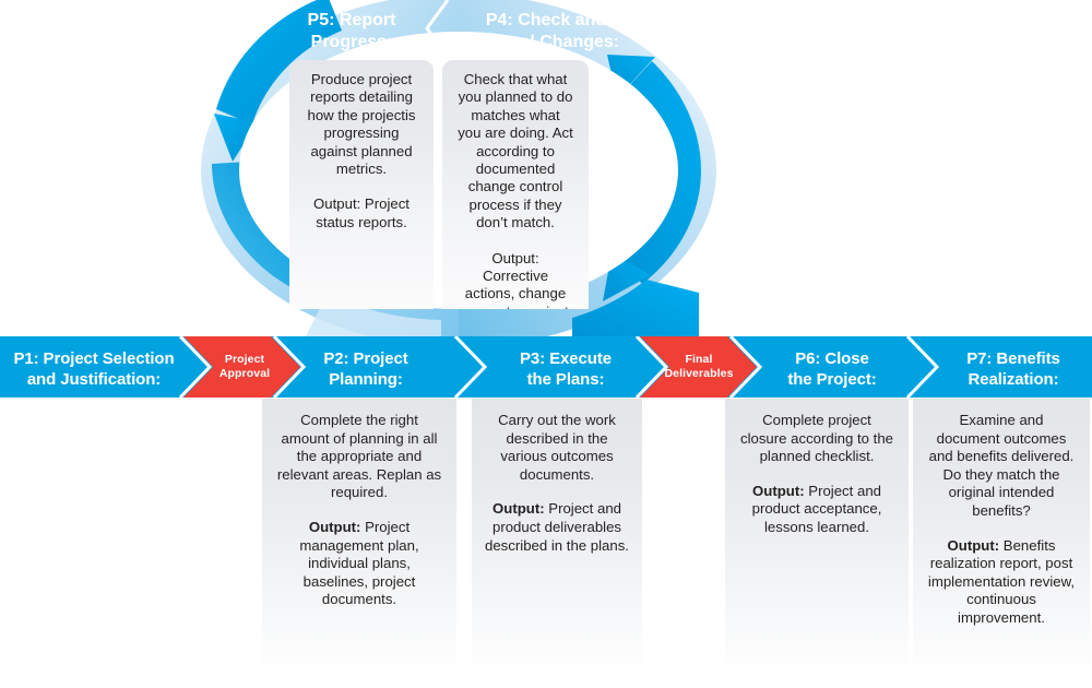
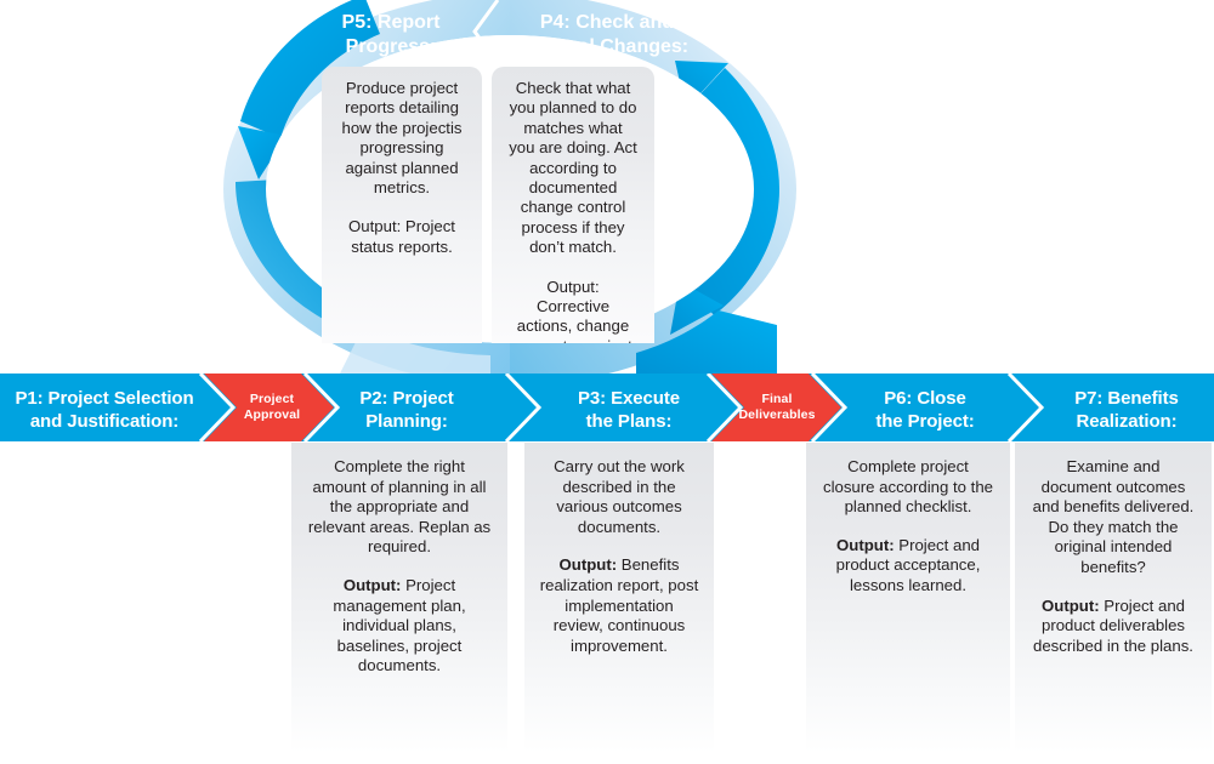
  P5: Report
  Progress:
  P4: Check and
  Control Changes:
  Produce project reports detailing how the projectis progressing against planned metrics.
  Output: Project status reports.
  Check that what you planned to do matches what you are doing. Act according to documented change control process if they don’t match.
  P1: Project Selection
  and Justification:
  Project
  Approval
  P2: Project
  Planning:
  P3: Execute
  the Plans:
  Final
  Deliverables
  P6: Close
  the Project:
  P7: Benefits
  Realization:
  Complete the right amount of planning in all the appropriate and relevant areas. Replan as required.
  Output: Project management plan, individual plans, baselines, project documents.
  Carry out the work described in the various outcomes documents.
- Output: Project and product deliverables described in the plans.
+ Output: Benefits realization report, post implementation review, continuous improvement.
  Complete project closure according to the planned checklist.
  Output: Project and product acceptance, lessons learned.
  Examine and document outcomes and benefits delivered. Do they match the original intended benefits?
- Output: Benefits realization report, post implementation review, continuous improvement.
+ Output: Project and product deliverables described in the plans.
